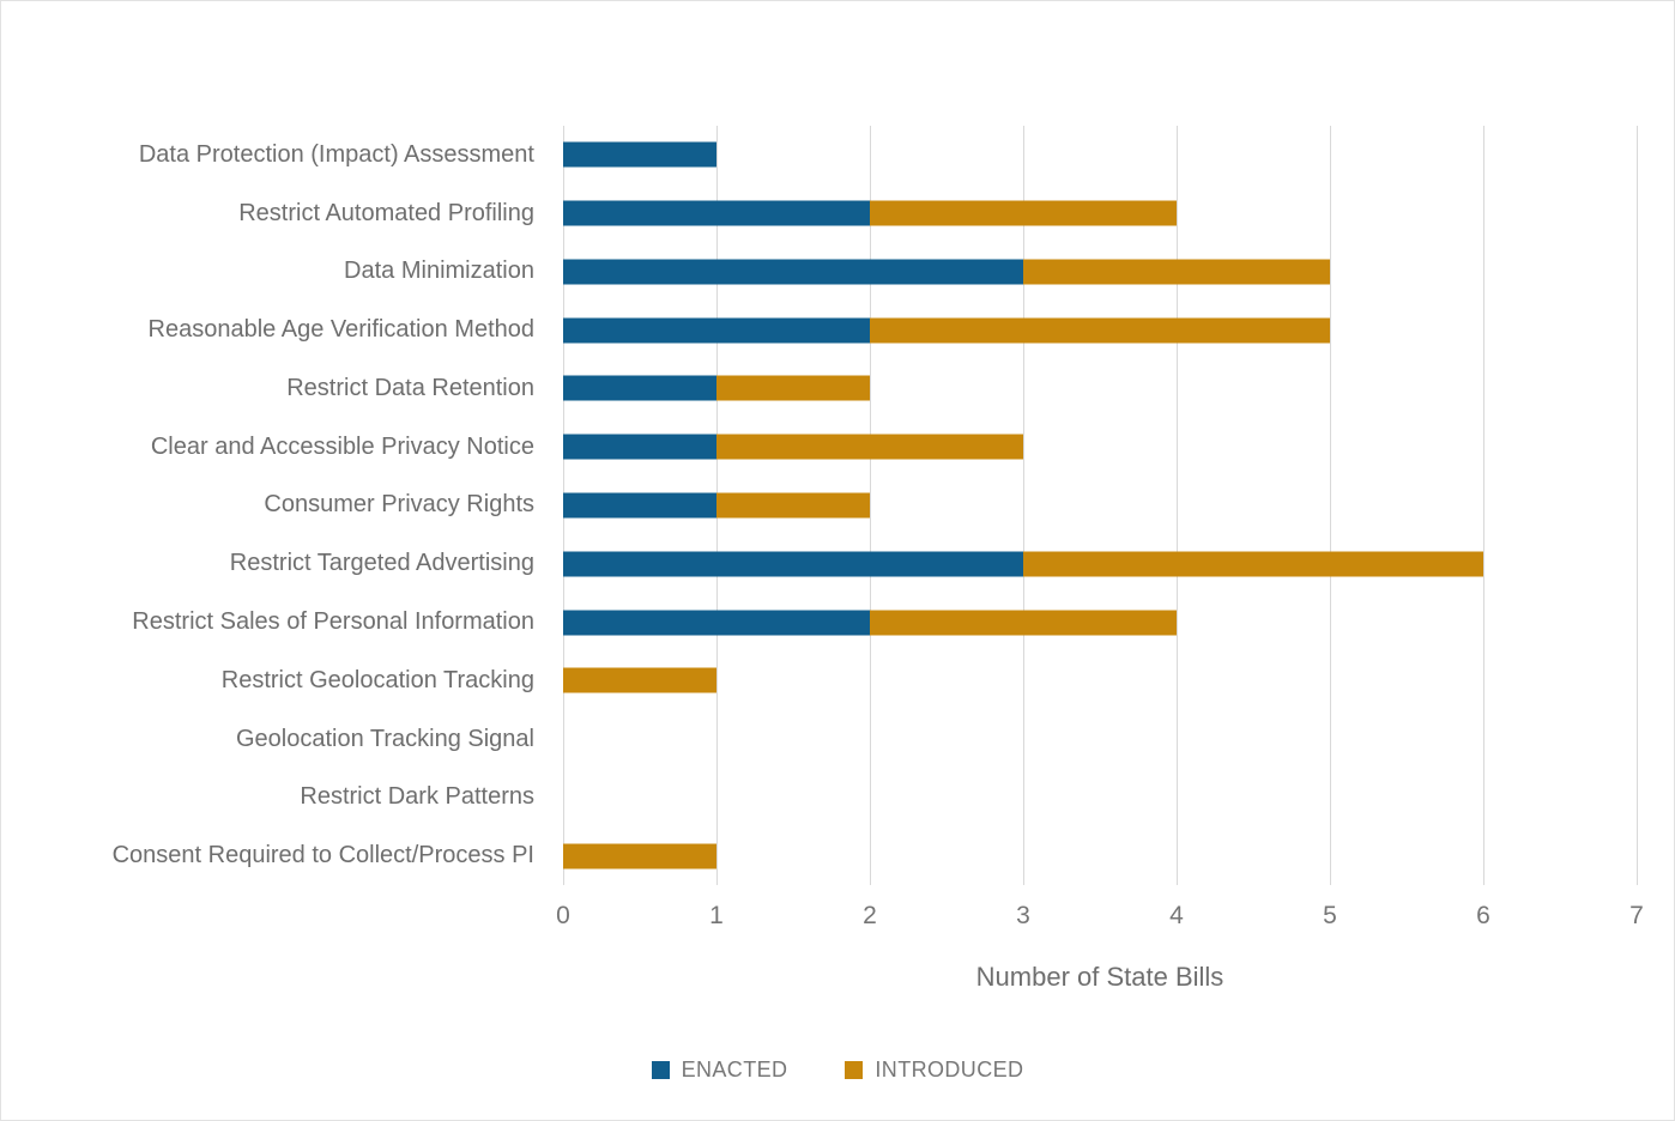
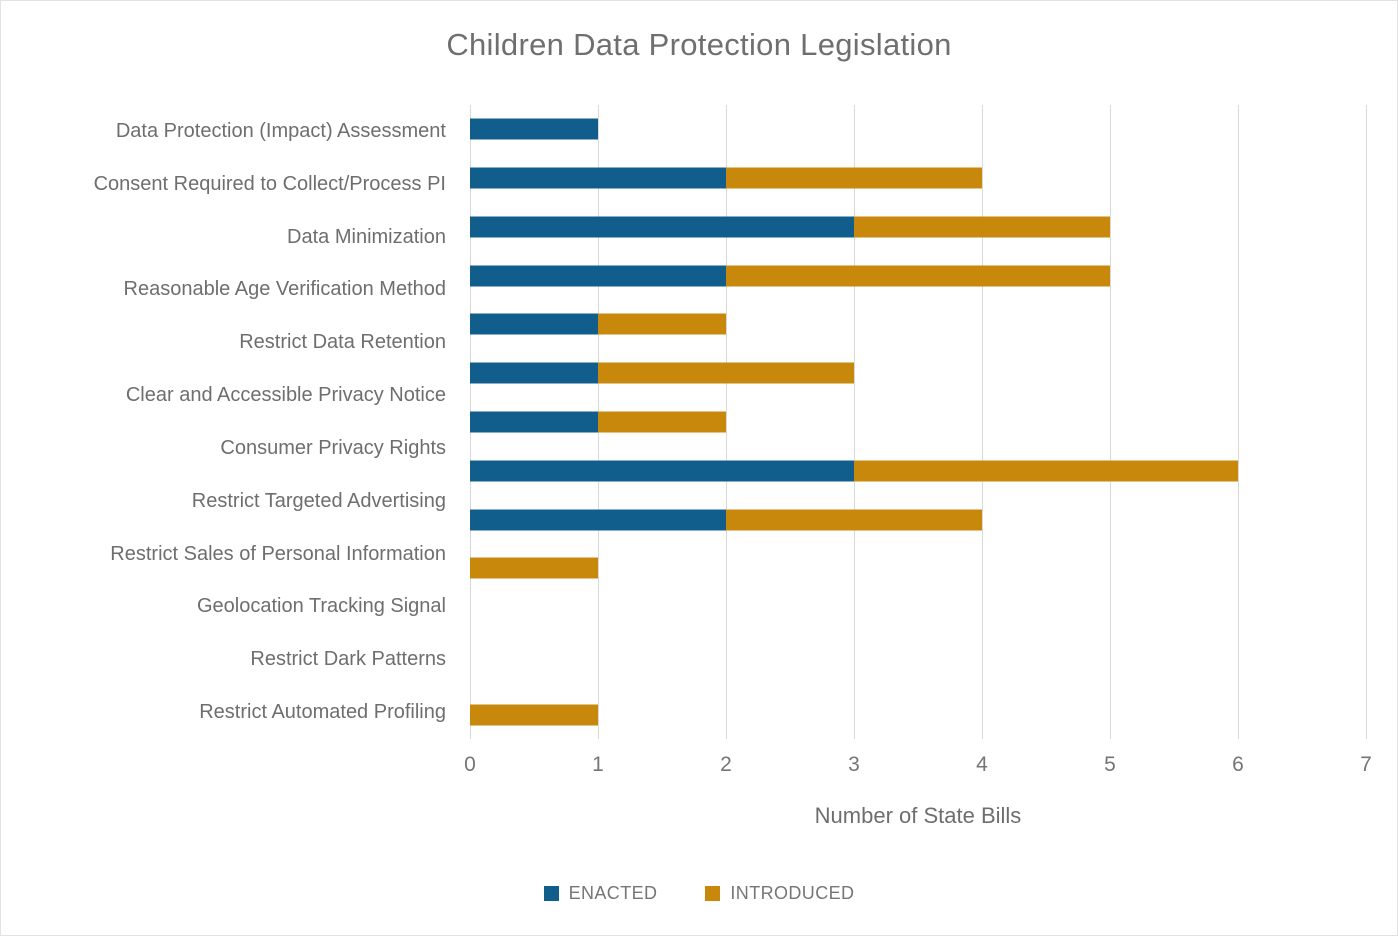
+ Children Data Protection Legislation
  Data Protection (Impact) Assessment
- Restrict Automated Profiling
+ Consent Required to Collect/Process PI
  Data Minimization
  Reasonable Age Verification Method
  Restrict Data Retention
  Clear and Accessible Privacy Notice
  Consumer Privacy Rights
  Restrict Targeted Advertising
  Restrict Sales of Personal Information
- Restrict Geolocation Tracking
  Geolocation Tracking Signal
  Restrict Dark Patterns
- Consent Required to Collect/Process PI
+ Restrict Automated Profiling
  0
  1
  2
  3
  4
  5
  6
  7
  Number of State Bills
  ENACTED
  INTRODUCED
